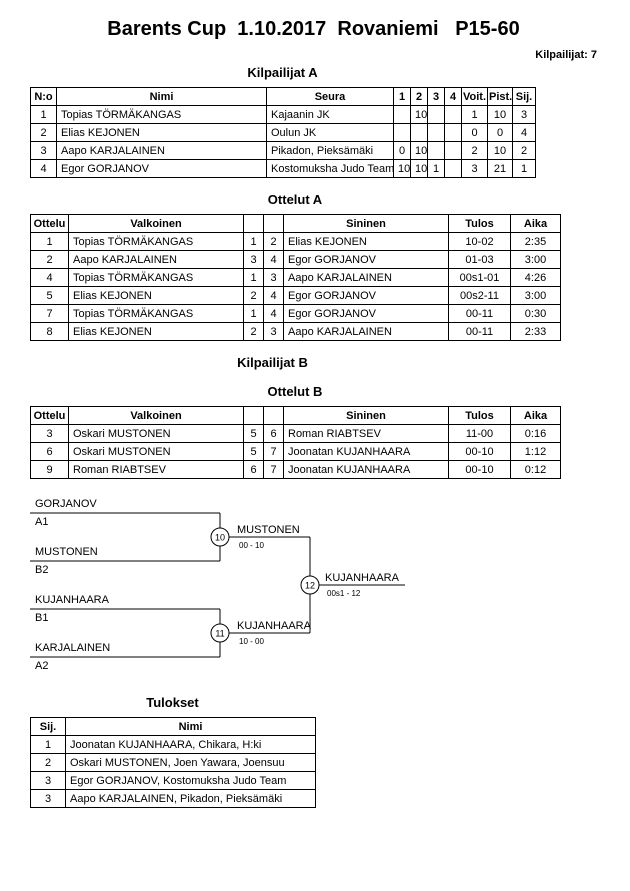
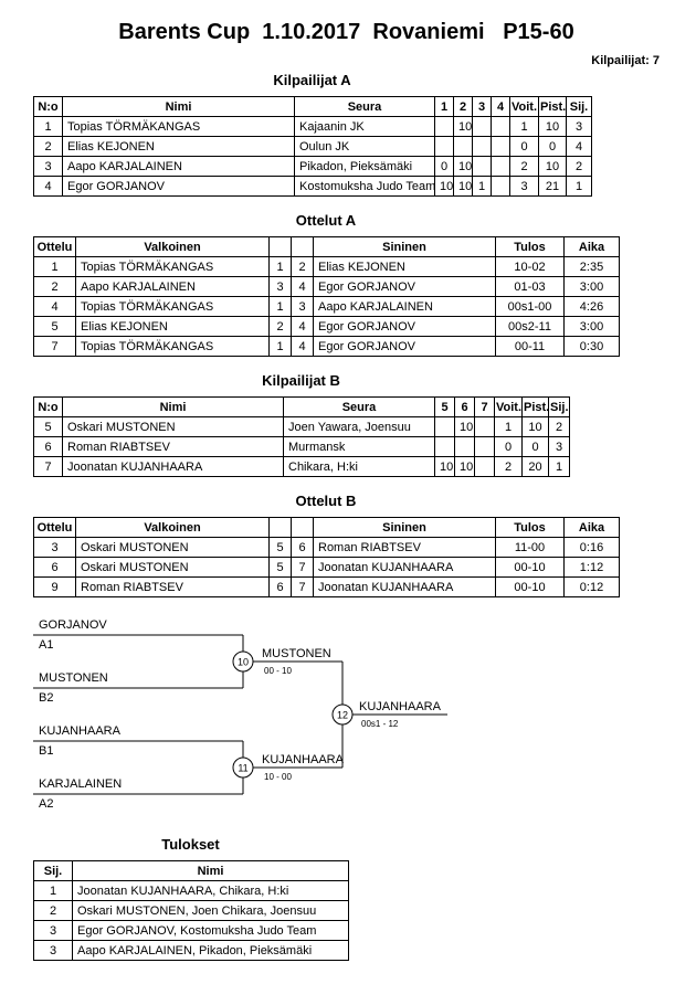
  Barents Cup 1.10.2017 Rovaniemi P15-60
  Kilpailijat: 7
  Kilpailijat A
  N:o	Nimi	Seura	1	2	3	4	Voit.	Pist.	Sij.
  1	Topias TÖRMÄKANGAS	Kajaanin JK		10			1	10	3
  2	Elias KEJONEN	Oulun JK					0	0	4
  3	Aapo KARJALAINEN	Pikadon, Pieksämäki	0	10			2	10	2
  4	Egor GORJANOV	Kostomuksha Judo Team	10	10	1		3	21	1
  Ottelut A
  Ottelu	Valkoinen			Sininen	Tulos	Aika
  1	Topias TÖRMÄKANGAS	1	2	Elias KEJONEN	10-02	2:35
  2	Aapo KARJALAINEN	3	4	Egor GORJANOV	01-03	3:00
- 4	Topias TÖRMÄKANGAS	1	3	Aapo KARJALAINEN	00s1-01	4:26
+ 4	Topias TÖRMÄKANGAS	1	3	Aapo KARJALAINEN	00s1-00	4:26
  5	Elias KEJONEN	2	4	Egor GORJANOV	00s2-11	3:00
  7	Topias TÖRMÄKANGAS	1	4	Egor GORJANOV	00-11	0:30
- 8	Elias KEJONEN	2	3	Aapo KARJALAINEN	00-11	2:33
  Kilpailijat B
+ N:o	Nimi	Seura	5	6	7	Voit.	Pist.	Sij.
+ 5	Oskari MUSTONEN	Joen Yawara, Joensuu		10		1	10	2
+ 6	Roman RIABTSEV	Murmansk				0	0	3
+ 7	Joonatan KUJANHAARA	Chikara, H:ki	10	10		2	20	1
  Ottelut B
  Ottelu	Valkoinen			Sininen	Tulos	Aika
  3	Oskari MUSTONEN	5	6	Roman RIABTSEV	11-00	0:16
  6	Oskari MUSTONEN	5	7	Joonatan KUJANHAARA	00-10	1:12
  9	Roman RIABTSEV	6	7	Joonatan KUJANHAARA	00-10	0:12
  GORJANOV
  A1
  MUSTONEN
  B2
  10
  MUSTONEN
  00 - 10
  KUJANHAARA
  B1
  KARJALAINEN
  A2
  11
  KUJANHAARA
  10 - 00
  12
  KUJANHAARA
  00s1 - 12
  Tulokset
  Sij.	Nimi
  1	Joonatan KUJANHAARA, Chikara, H:ki
- 2	Oskari MUSTONEN, Joen Yawara, Joensuu
+ 2	Oskari MUSTONEN, Joen Chikara, Joensuu
  3	Egor GORJANOV, Kostomuksha Judo Team
  3	Aapo KARJALAINEN, Pikadon, Pieksämäki
